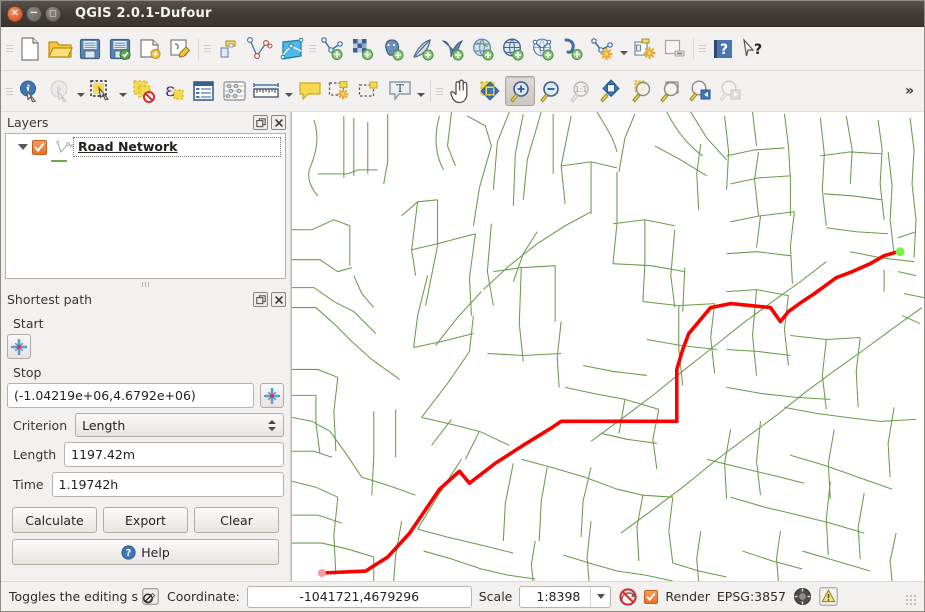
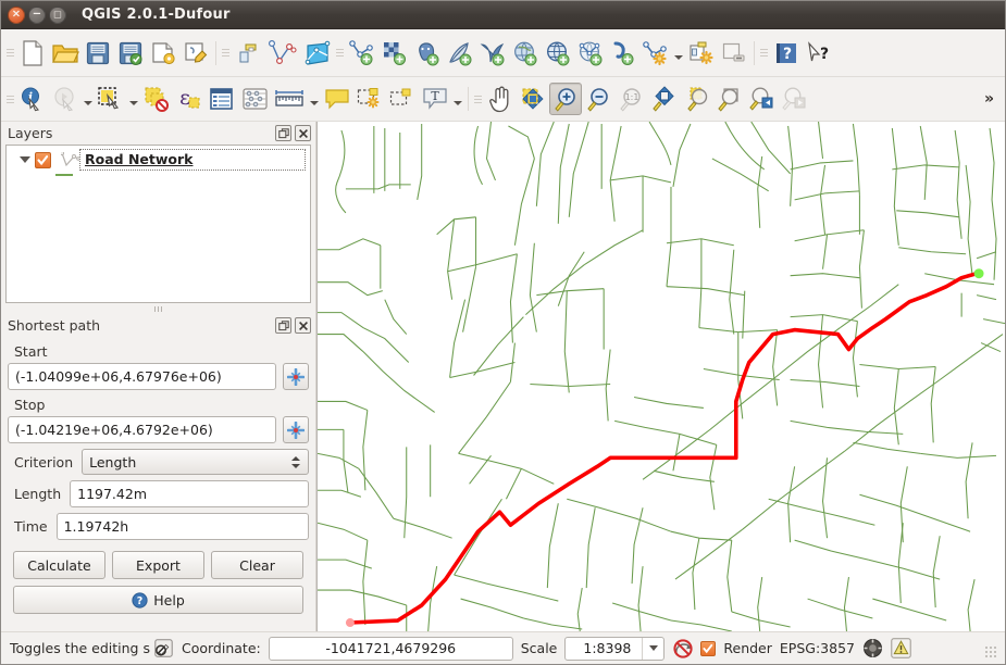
  ×
  −
  □
  QGIS 2.0.1-Dufour
  ?
  ?
  i
  ɛ
  T
  1:1
  »
  Layers
  Road Network
  Shortest path
  Start
+ (-1.04099e+06,4.67976e+06)
  Stop
  (-1.04219e+06,4.6792e+06)
  Criterion
  Length
  Length
  1197.42m
  Time
  1.19742h
  Calculate
  Export
  Clear
  ?
  Help
  Toggles the editing s
  Coordinate:
  -1041721,4679296
  Scale
  1:8398
  Render
  EPSG:3857
